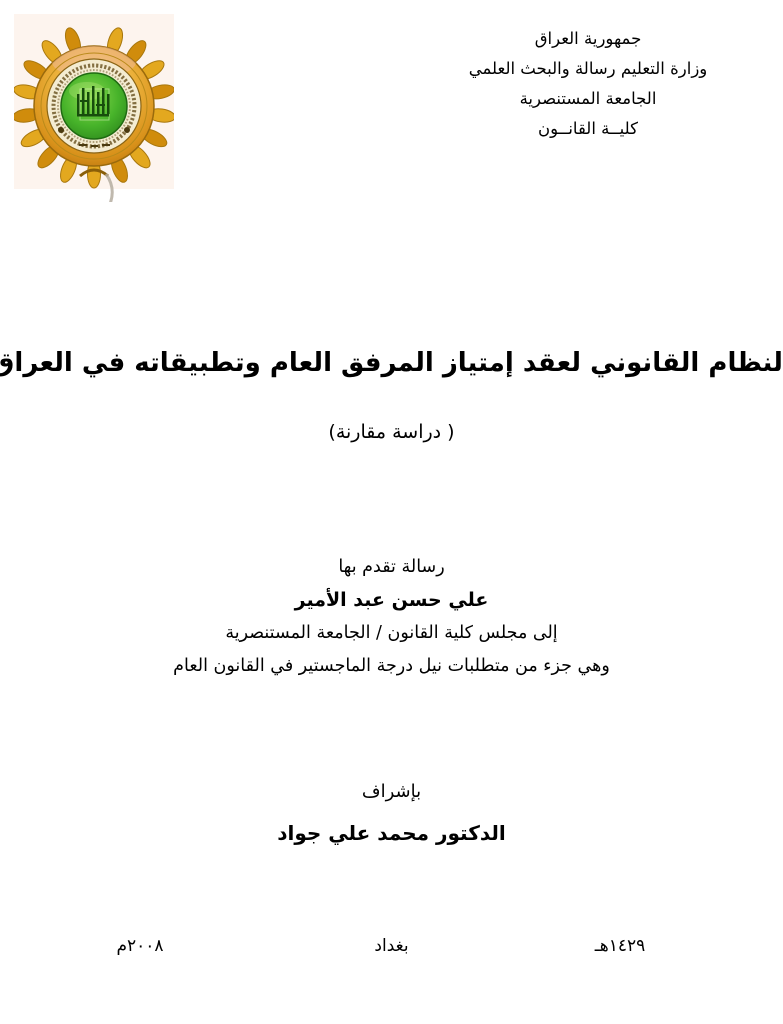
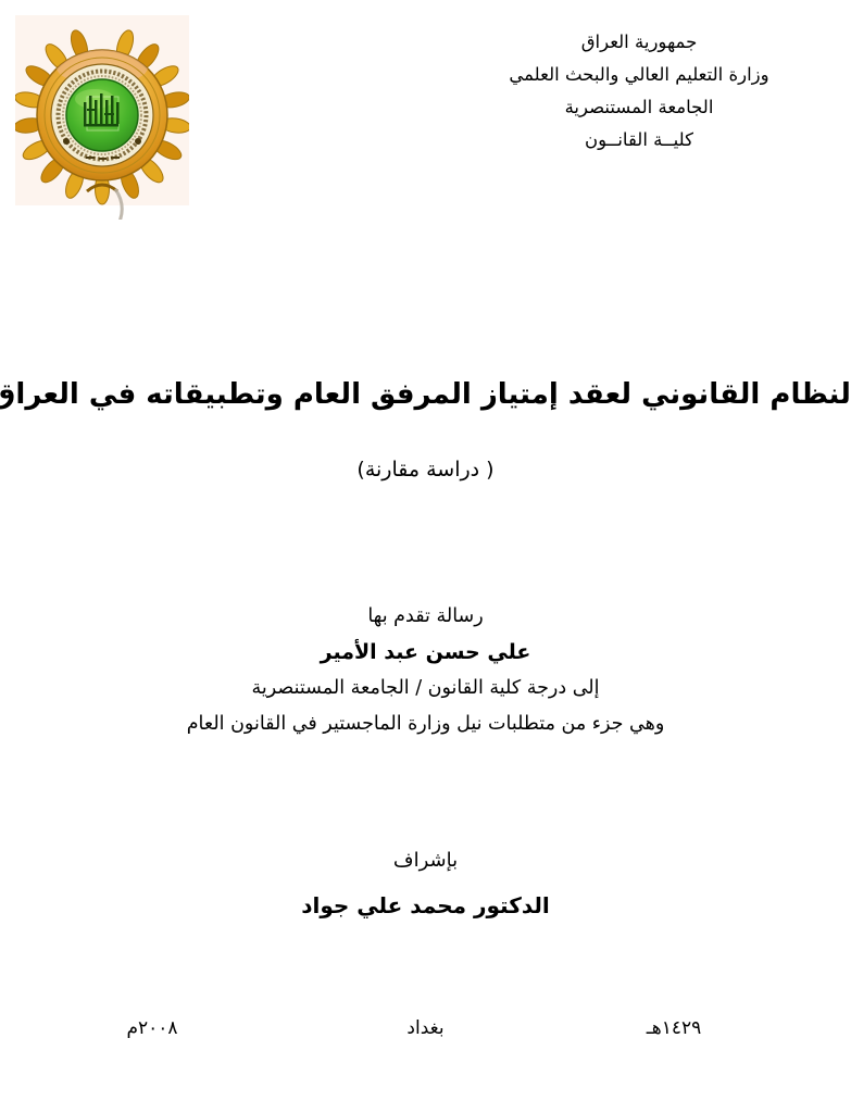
  جمهورية العراق
- وزارة التعليم رسالة والبحث العلمي
+ وزارة التعليم العالي والبحث العلمي
  الجامعة المستنصرية
  كليــة القانــون
  لنظام القانوني لعقد إمتياز المرفق العام وتطبيقاته في العراق
  ( دراسة مقارنة)
  رسالة تقدم بها
  علي حسن عبد الأمير
- إلى مجلس كلية القانون / الجامعة المستنصرية
+ إلى درجة كلية القانون / الجامعة المستنصرية
- وهي جزء من متطلبات نيل درجة الماجستير في القانون العام
+ وهي جزء من متطلبات نيل وزارة الماجستير في القانون العام
  بإشراف
  الدكتور محمد علي جواد
  بغداد
  ١٤٢٩هـ
  ٢٠٠٨م
